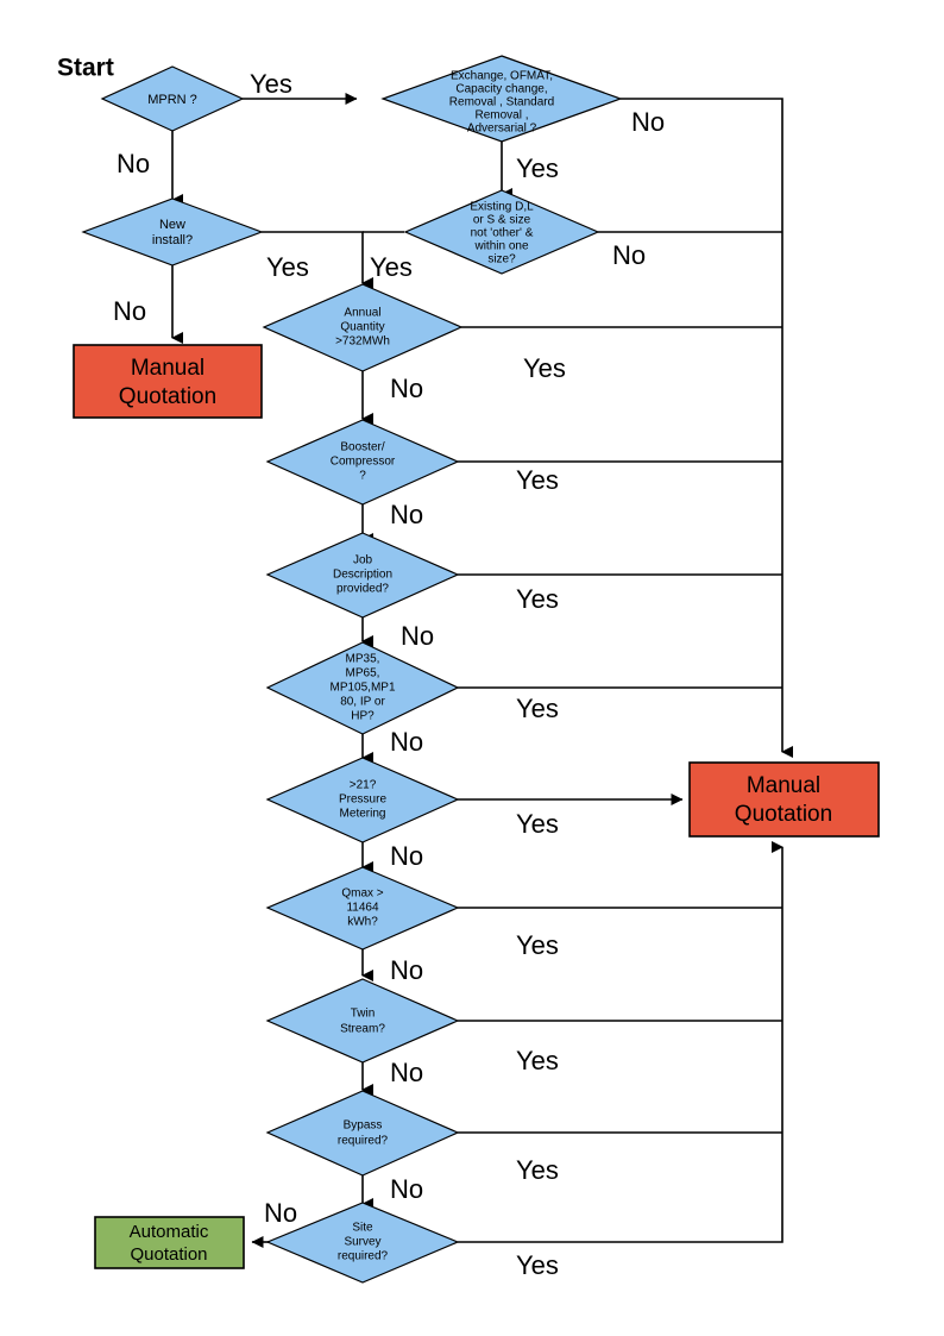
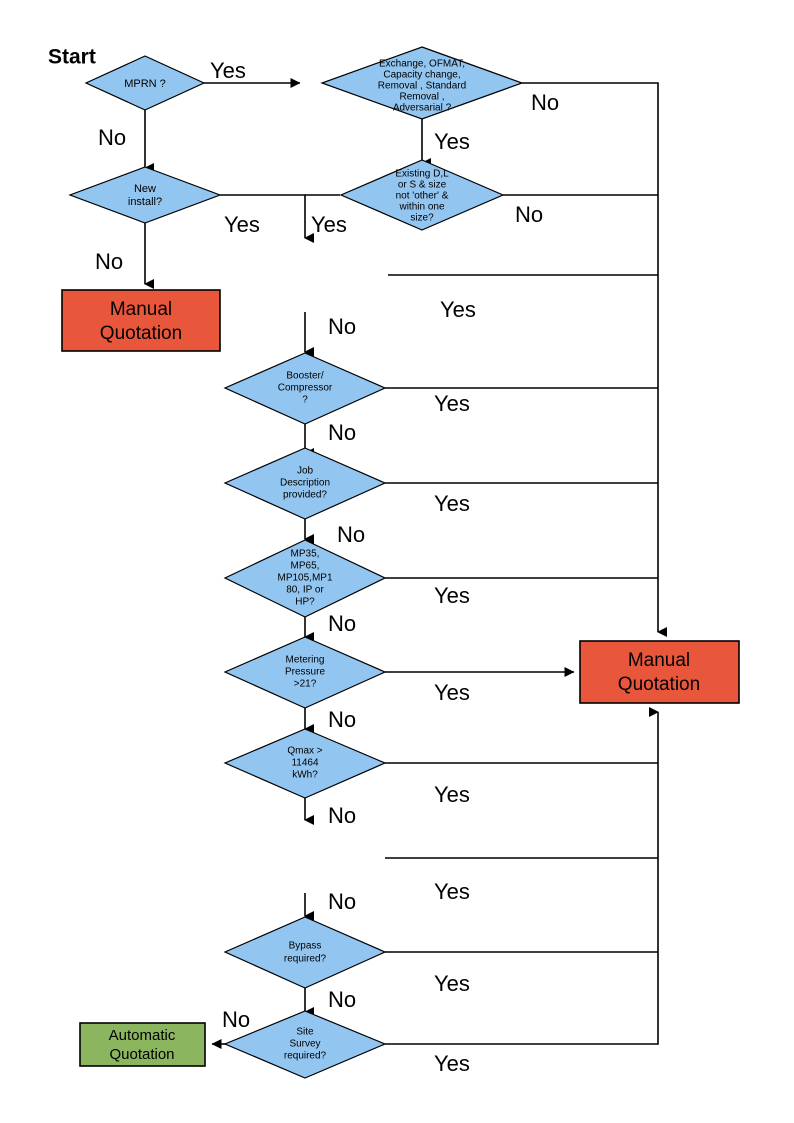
  Start
  MPRN ?
  Exchange, OFMAT,
  Capacity change,
  Removal , Standard
  Removal ,
  Adversarial ?
  New
  install?
  Existing D,L
  or S & size
  not 'other' &
  within one
  size?
- Annual
- Quantity
- >732MWh
  Booster/
  Compressor
  ?
  Job
  Description
  provided?
  MP35,
  MP65,
  MP105,MP1
  80, IP or
  HP?
- >21?
+ Metering
  Pressure
- Metering
+ >21?
  Qmax >
  11464
  kWh?
- Twin
- Stream?
  Bypass
  required?
  Site
  Survey
  required?
  Manual
  Quotation
  Manual
  Quotation
  Automatic
  Quotation
  Yes
  No
  No
  Yes
  Yes
  No
  Yes
  No
  Yes
  No
  Yes
  No
  Yes
  No
  Yes
  No
  Yes
  No
  Yes
  No
  Yes
  No
  Yes
  No
  Yes
  No
